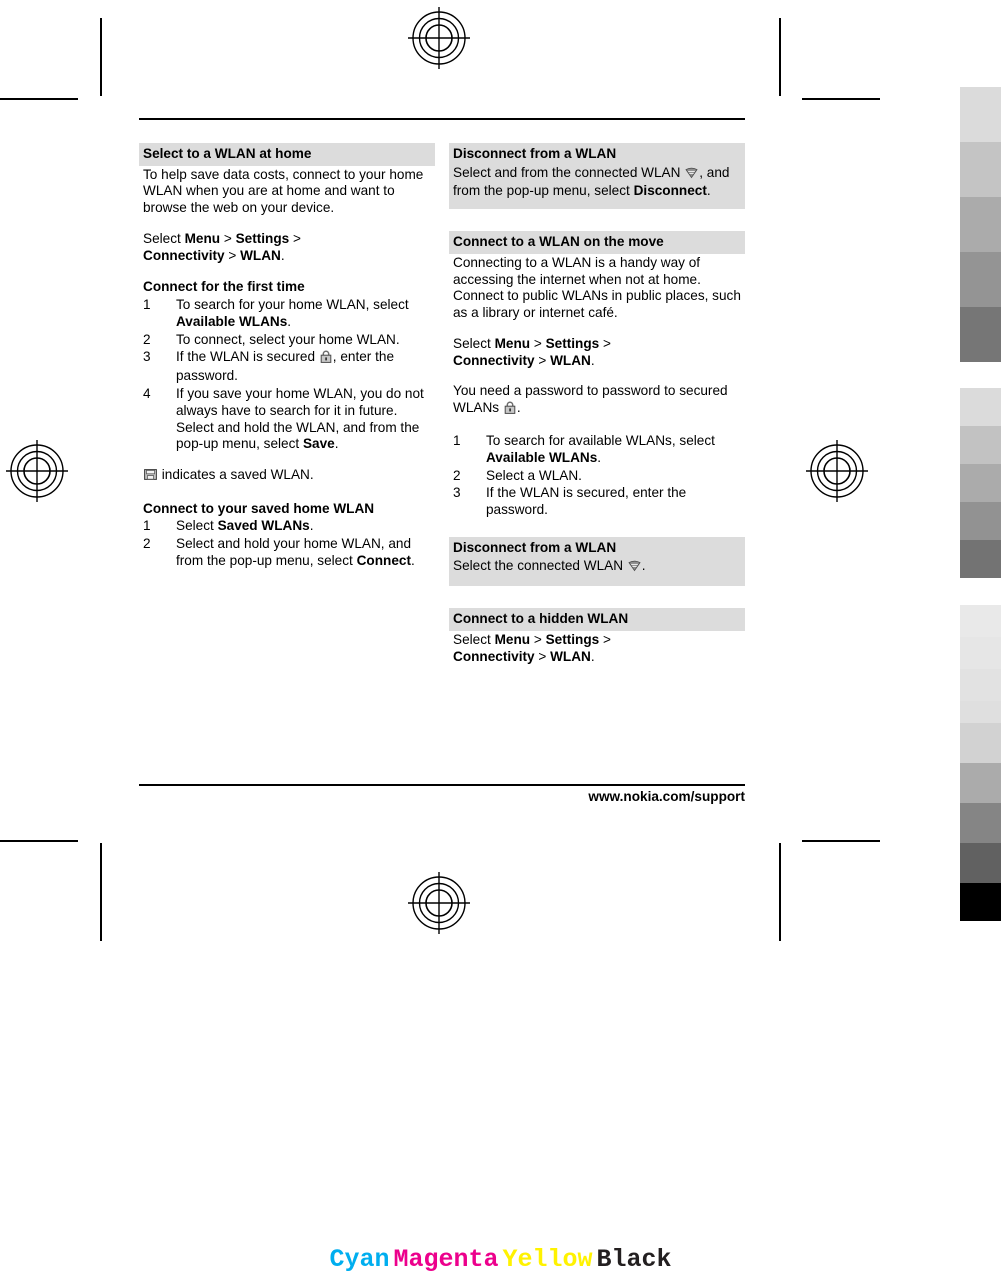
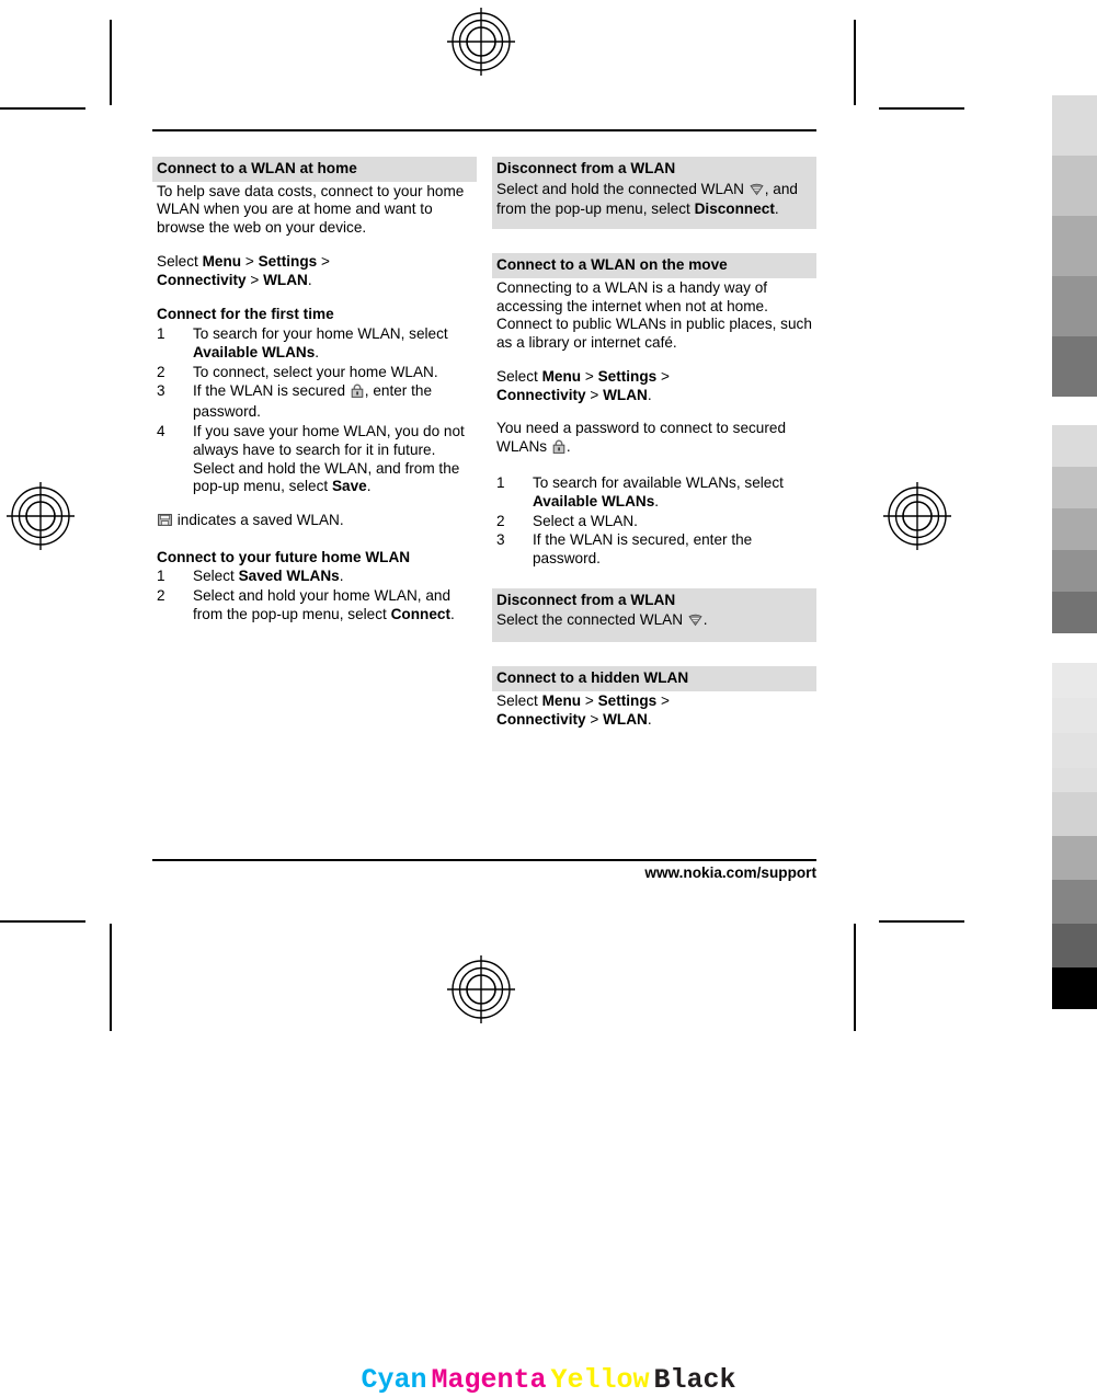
- Select to a WLAN at home
+ Connect to a WLAN at home
  To help save data costs, connect to your home WLAN when you are at home and want to browse the web on your device.
  Select Menu > Settings >
  Connectivity > WLAN.
  Connect for the first time
  1
  To search for your home WLAN, select Available WLANs.
  2
  To connect, select your home WLAN.
  3
  If the WLAN is secured , enter the password.
  4
  If you save your home WLAN, you do not always have to search for it in future. Select and hold the WLAN, and from the pop-up menu, select Save.
  indicates a saved WLAN.
- Connect to your saved home WLAN
+ Connect to your future home WLAN
  1
  Select Saved WLANs.
  2
  Select and hold your home WLAN, and from the pop-up menu, select Connect.
  Disconnect from a WLAN
- Select and from the connected WLAN , and from the pop-up menu, select Disconnect.
+ Select and hold the connected WLAN , and from the pop-up menu, select Disconnect.
  Connect to a WLAN on the move
  Connecting to a WLAN is a handy way of accessing the internet when not at home. Connect to public WLANs in public places, such as a library or internet café.
  Select Menu > Settings >
  Connectivity > WLAN.
- You need a password to password to secured WLANs .
+ You need a password to connect to secured WLANs .
  1
  To search for available WLANs, select Available WLANs.
  2
  Select a WLAN.
  3
  If the WLAN is secured, enter the password.
  Disconnect from a WLAN
  Select the connected WLAN .
  Connect to a hidden WLAN
  Select Menu > Settings >
  Connectivity > WLAN.
  www.nokia.com/support
  Cyan Magenta Yellow Black
